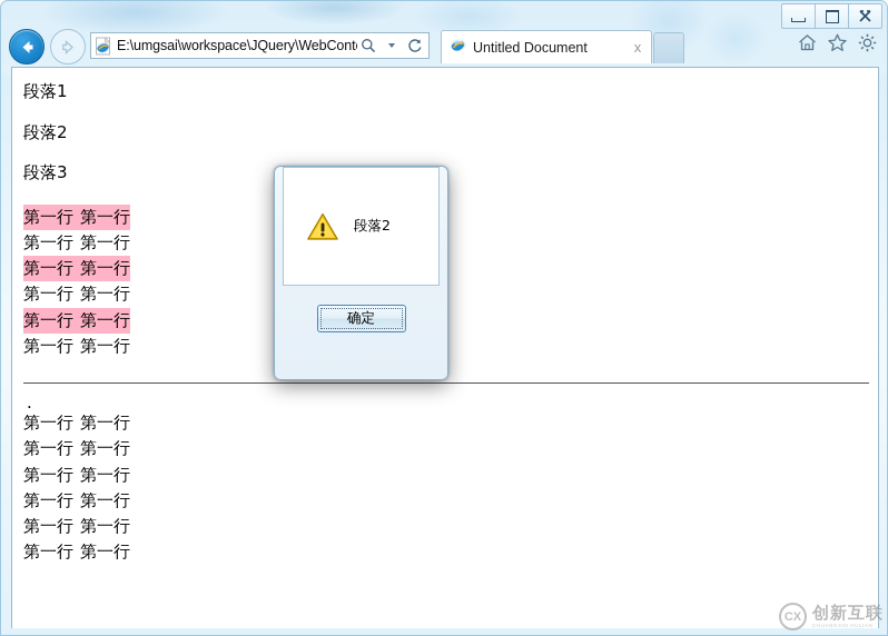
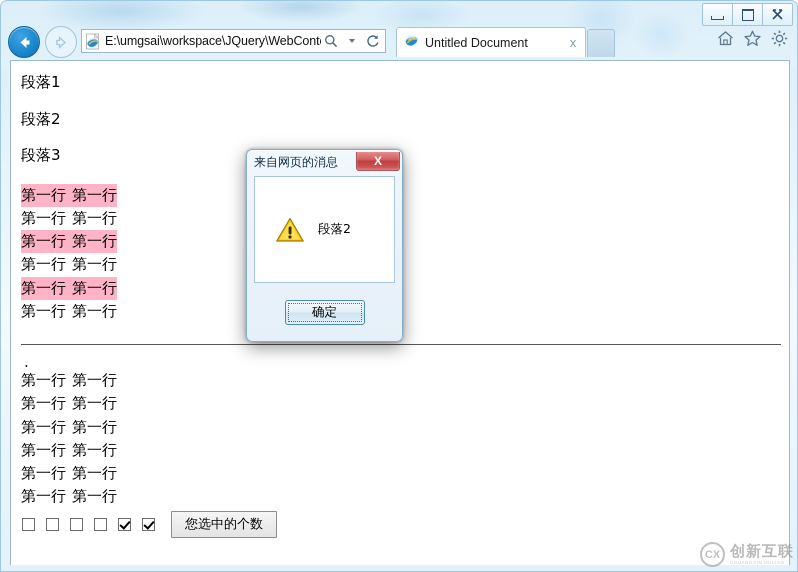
  E:\umgsai\workspace\JQuery\WebCont
  Untitled Document
  x
  段落1
  段落2
  段落3
  第一行	第一行
  第一行	第一行
  第一行	第一行
  第一行	第一行
  第一行	第一行
  第一行	第一行
  .
  第一行	第一行
  第一行	第一行
  第一行	第一行
  第一行	第一行
  第一行	第一行
  第一行	第一行
+ 您选中的个数
+ 来自网页的消息
+ X
  段落2
  确定
  CX
  创新互联
